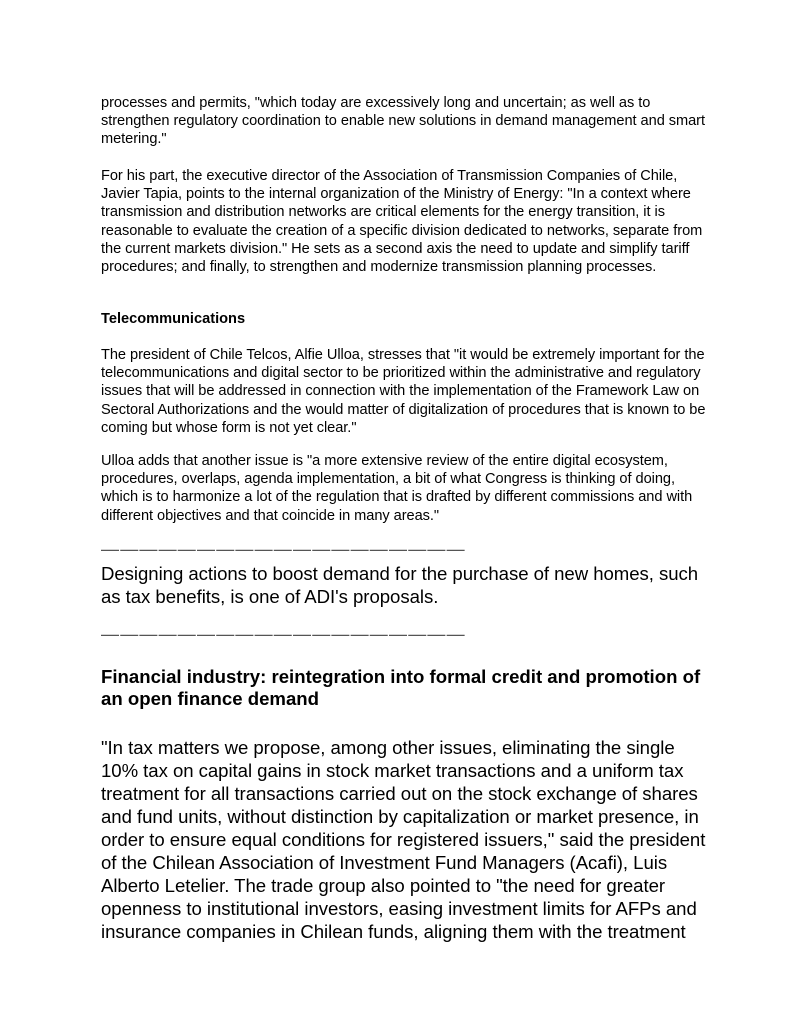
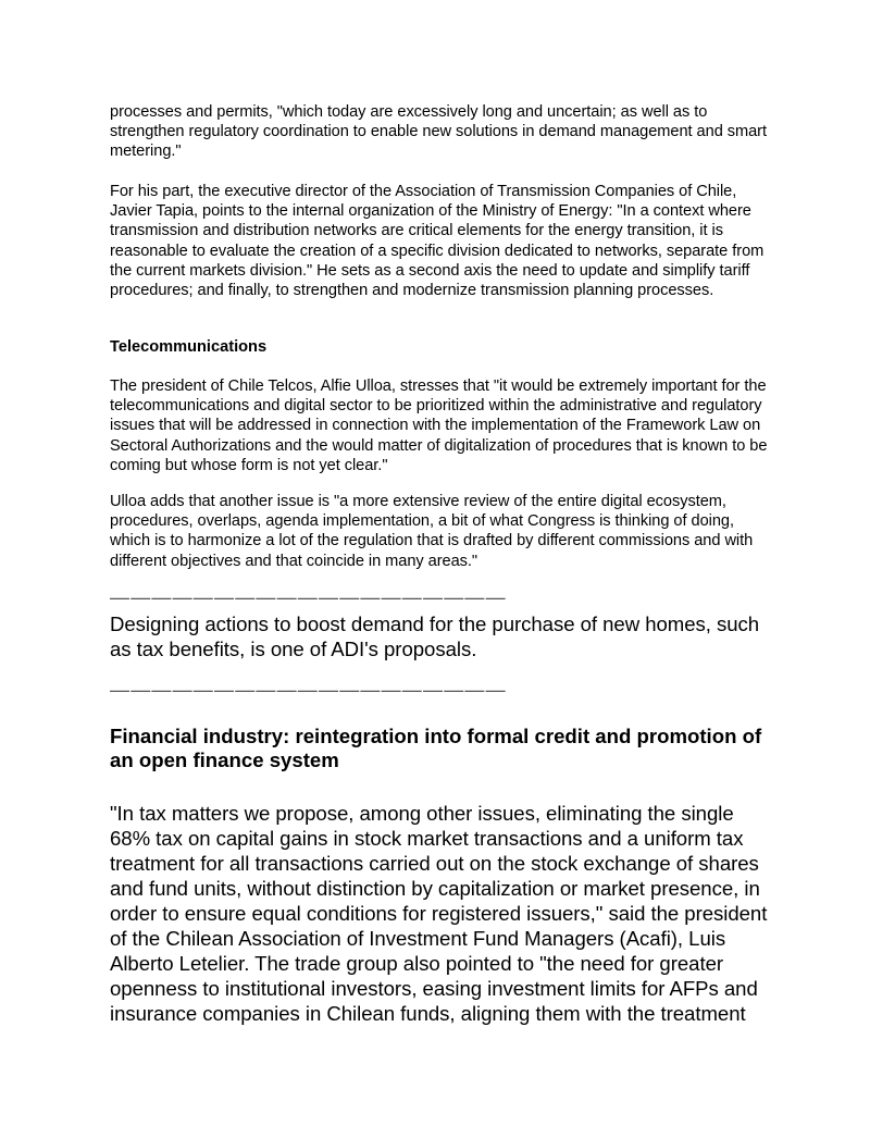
  processes and permits, "which today are excessively long and uncertain; as well as to strengthen regulatory coordination to enable new solutions in demand management and smart metering."
  For his part, the executive director of the Association of Transmission Companies of Chile, Javier Tapia, points to the internal organization of the Ministry of Energy: "In a context where transmission and distribution networks are critical elements for the energy transition, it is reasonable to evaluate the creation of a specific division dedicated to networks, separate from the current markets division." He sets as a second axis the need to update and simplify tariff procedures; and finally, to strengthen and modernize transmission planning processes.
  Telecommunications
  The president of Chile Telcos, Alfie Ulloa, stresses that "it would be extremely important for the telecommunications and digital sector to be prioritized within the administrative and regulatory issues that will be addressed in connection with the implementation of the Framework Law on Sectoral Authorizations and the would matter of digitalization of procedures that is known to be coming but whose form is not yet clear."
  Ulloa adds that another issue is "a more extensive review of the entire digital ecosystem, procedures, overlaps, agenda implementation, a bit of what Congress is thinking of doing, which is to harmonize a lot of the regulation that is drafted by different commissions and with different objectives and that coincide in many areas."
  ———————————————————
  Designing actions to boost demand for the purchase of new homes, such as tax benefits, is one of ADI's proposals.
  ———————————————————
- Financial industry: reintegration into formal credit and promotion of an open finance demand
+ Financial industry: reintegration into formal credit and promotion of an open finance system
- "In tax matters we propose, among other issues, eliminating the single 10% tax on capital gains in stock market transactions and a uniform tax treatment for all transactions carried out on the stock exchange of shares and fund units, without distinction by capitalization or market presence, in order to ensure equal conditions for registered issuers," said the president of the Chilean Association of Investment Fund Managers (Acafi), Luis Alberto Letelier. The trade group also pointed to "the need for greater openness to institutional investors, easing investment limits for AFPs and insurance companies in Chilean funds, aligning them with the treatment
+ "In tax matters we propose, among other issues, eliminating the single 68% tax on capital gains in stock market transactions and a uniform tax treatment for all transactions carried out on the stock exchange of shares and fund units, without distinction by capitalization or market presence, in order to ensure equal conditions for registered issuers," said the president of the Chilean Association of Investment Fund Managers (Acafi), Luis Alberto Letelier. The trade group also pointed to "the need for greater openness to institutional investors, easing investment limits for AFPs and insurance companies in Chilean funds, aligning them with the treatment
